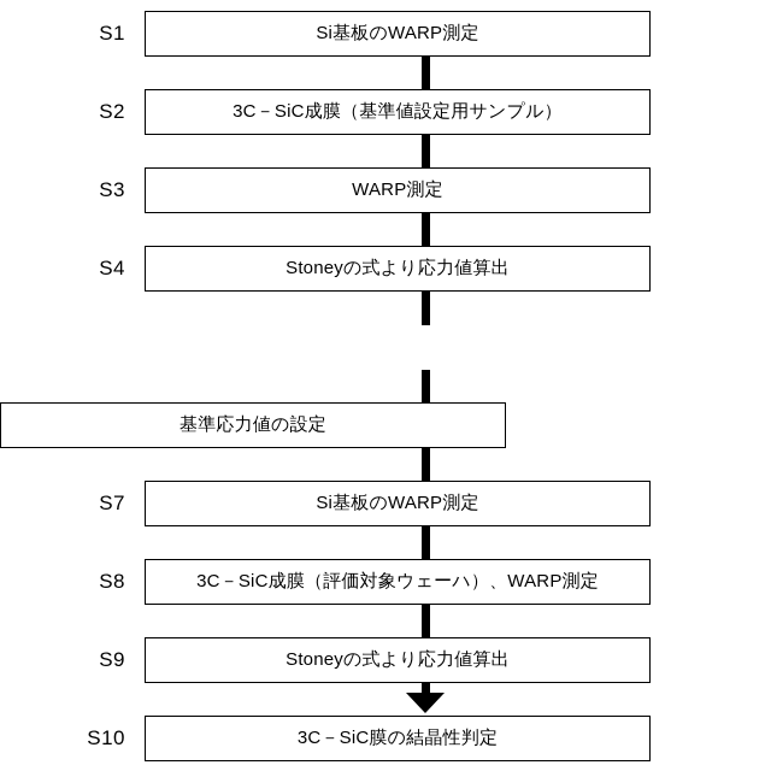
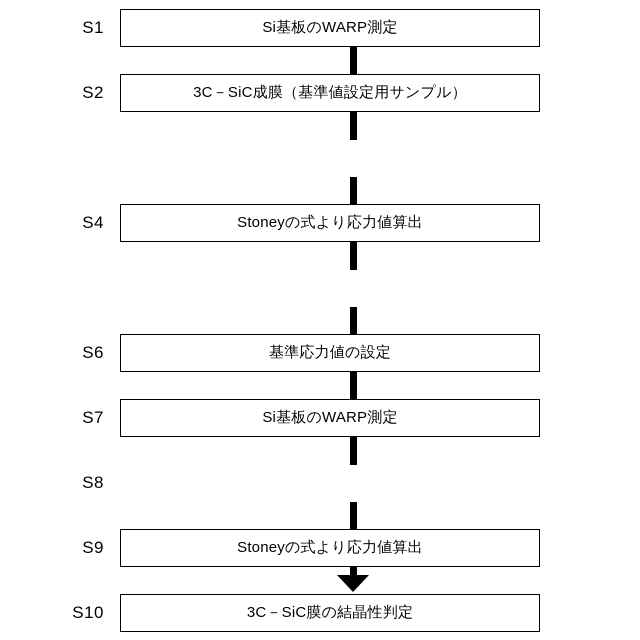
  S1
  Si基板のWARP測定
  S2
  3C－SiC成膜（基準値設定用サンプル）
- S3
- WARP測定
  S4
  Stoneyの式より応力値算出
+ S6
  基準応力値の設定
  S7
  Si基板のWARP測定
  S8
- 3C－SiC成膜（評価対象ウェーハ）、WARP測定
  S9
  Stoneyの式より応力値算出
  S10
  3C－SiC膜の結晶性判定
